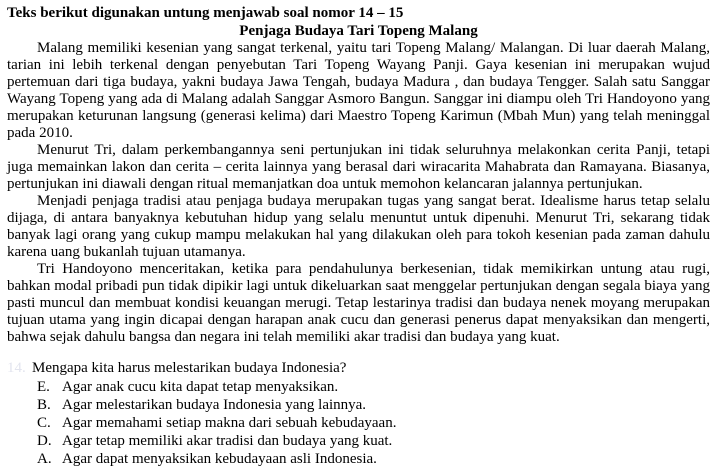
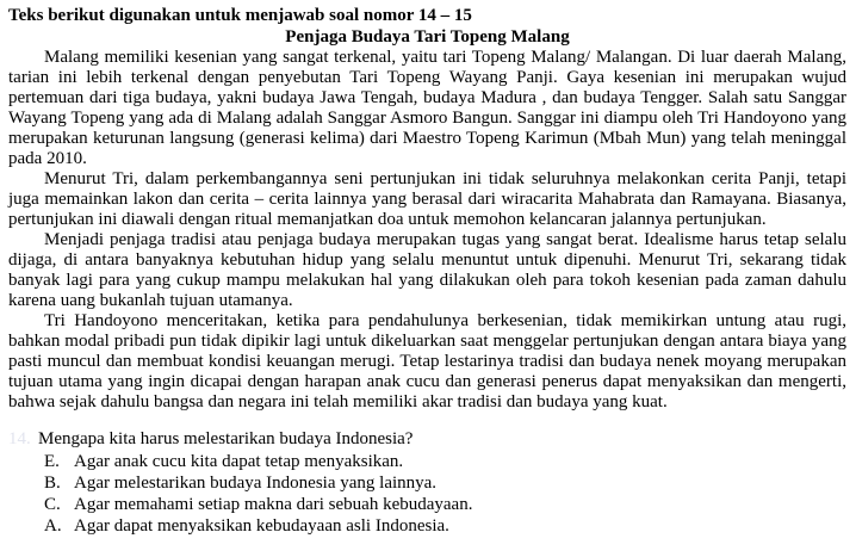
- Teks berikut digunakan untung menjawab soal nomor 14 – 15
+ Teks berikut digunakan untuk menjawab soal nomor 14 – 15
  Penjaga Budaya Tari Topeng Malang
  Malang memiliki kesenian yang sangat terkenal, yaitu tari Topeng Malang/ Malangan. Di luar daerah Malang, tarian ini lebih terkenal dengan penyebutan Tari Topeng Wayang Panji. Gaya kesenian ini merupakan wujud pertemuan dari tiga budaya, yakni budaya Jawa Tengah, budaya Madura , dan budaya Tengger. Salah satu Sanggar Wayang Topeng yang ada di Malang adalah Sanggar Asmoro Bangun. Sanggar ini diampu oleh Tri Handoyono yang merupakan keturunan langsung (generasi kelima) dari Maestro Topeng Karimun (Mbah Mun) yang telah meninggal pada 2010.
  Menurut Tri, dalam perkembangannya seni pertunjukan ini tidak seluruhnya melakonkan cerita Panji, tetapi juga memainkan lakon dan cerita – cerita lainnya yang berasal dari wiracarita Mahabrata dan Ramayana. Biasanya, pertunjukan ini diawali dengan ritual memanjatkan doa untuk memohon kelancaran jalannya pertunjukan.
- Menjadi penjaga tradisi atau penjaga budaya merupakan tugas yang sangat berat. Idealisme harus tetap selalu dijaga, di antara banyaknya kebutuhan hidup yang selalu menuntut untuk dipenuhi. Menurut Tri, sekarang tidak banyak lagi orang yang cukup mampu melakukan hal yang dilakukan oleh para tokoh kesenian pada zaman dahulu karena uang bukanlah tujuan utamanya.
+ Menjadi penjaga tradisi atau penjaga budaya merupakan tugas yang sangat berat. Idealisme harus tetap selalu dijaga, di antara banyaknya kebutuhan hidup yang selalu menuntut untuk dipenuhi. Menurut Tri, sekarang tidak banyak lagi para yang cukup mampu melakukan hal yang dilakukan oleh para tokoh kesenian pada zaman dahulu karena uang bukanlah tujuan utamanya.
- Tri Handoyono menceritakan, ketika para pendahulunya berkesenian, tidak memikirkan untung atau rugi, bahkan modal pribadi pun tidak dipikir lagi untuk dikeluarkan saat menggelar pertunjukan dengan segala biaya yang pasti muncul dan membuat kondisi keuangan merugi. Tetap lestarinya tradisi dan budaya nenek moyang merupakan tujuan utama yang ingin dicapai dengan harapan anak cucu dan generasi penerus dapat menyaksikan dan mengerti, bahwa sejak dahulu bangsa dan negara ini telah memiliki akar tradisi dan budaya yang kuat.
+ Tri Handoyono menceritakan, ketika para pendahulunya berkesenian, tidak memikirkan untung atau rugi, bahkan modal pribadi pun tidak dipikir lagi untuk dikeluarkan saat menggelar pertunjukan dengan antara biaya yang pasti muncul dan membuat kondisi keuangan merugi. Tetap lestarinya tradisi dan budaya nenek moyang merupakan tujuan utama yang ingin dicapai dengan harapan anak cucu dan generasi penerus dapat menyaksikan dan mengerti, bahwa sejak dahulu bangsa dan negara ini telah memiliki akar tradisi dan budaya yang kuat.
  14.
  Mengapa kita harus melestarikan budaya Indonesia?
  E.
  Agar anak cucu kita dapat tetap menyaksikan.
  B.
  Agar melestarikan budaya Indonesia yang lainnya.
  C.
  Agar memahami setiap makna dari sebuah kebudayaan.
- D.
- Agar tetap memiliki akar tradisi dan budaya yang kuat.
  A.
  Agar dapat menyaksikan kebudayaan asli Indonesia.
